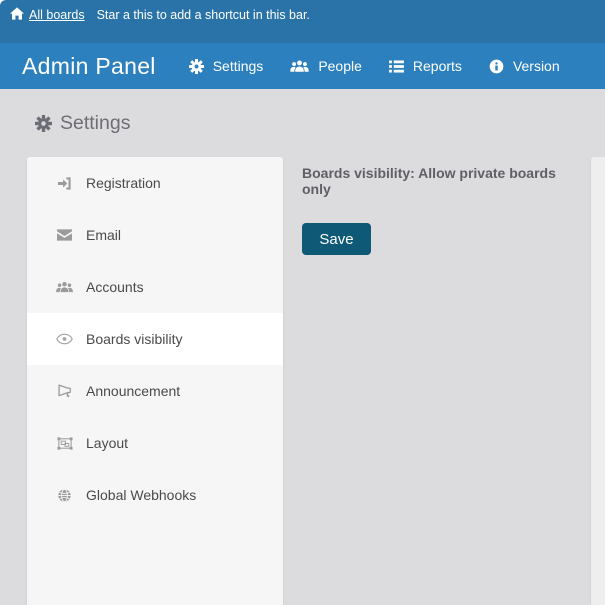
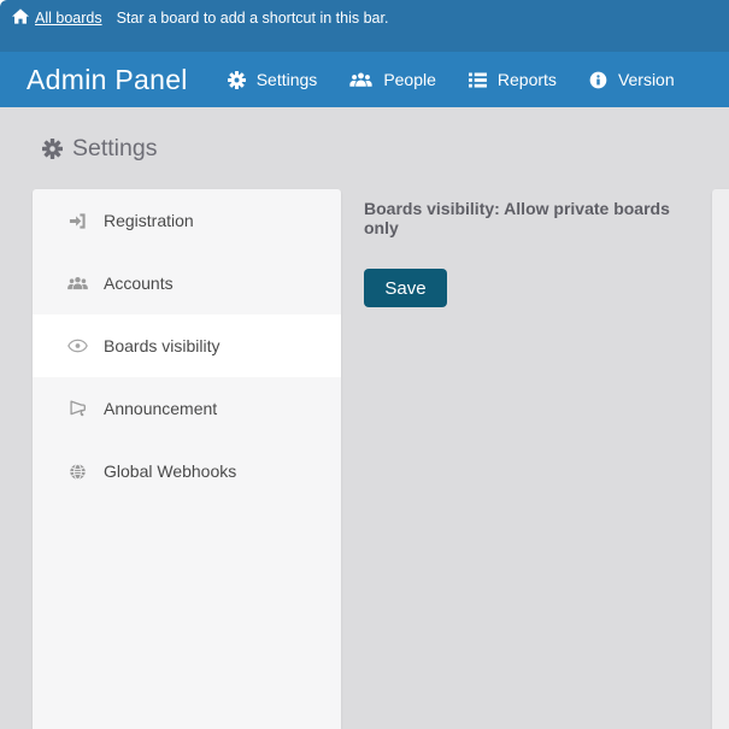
  All boards
- Star a this to add a shortcut in this bar.
+ Star a board to add a shortcut in this bar.
  Admin Panel
  Settings
  People
  Reports
  Version
  Settings
  Registration
- Email
  Accounts
  Boards visibility
  Announcement
- Layout
  Global Webhooks
  Boards visibility: Allow private boards only
  Save
